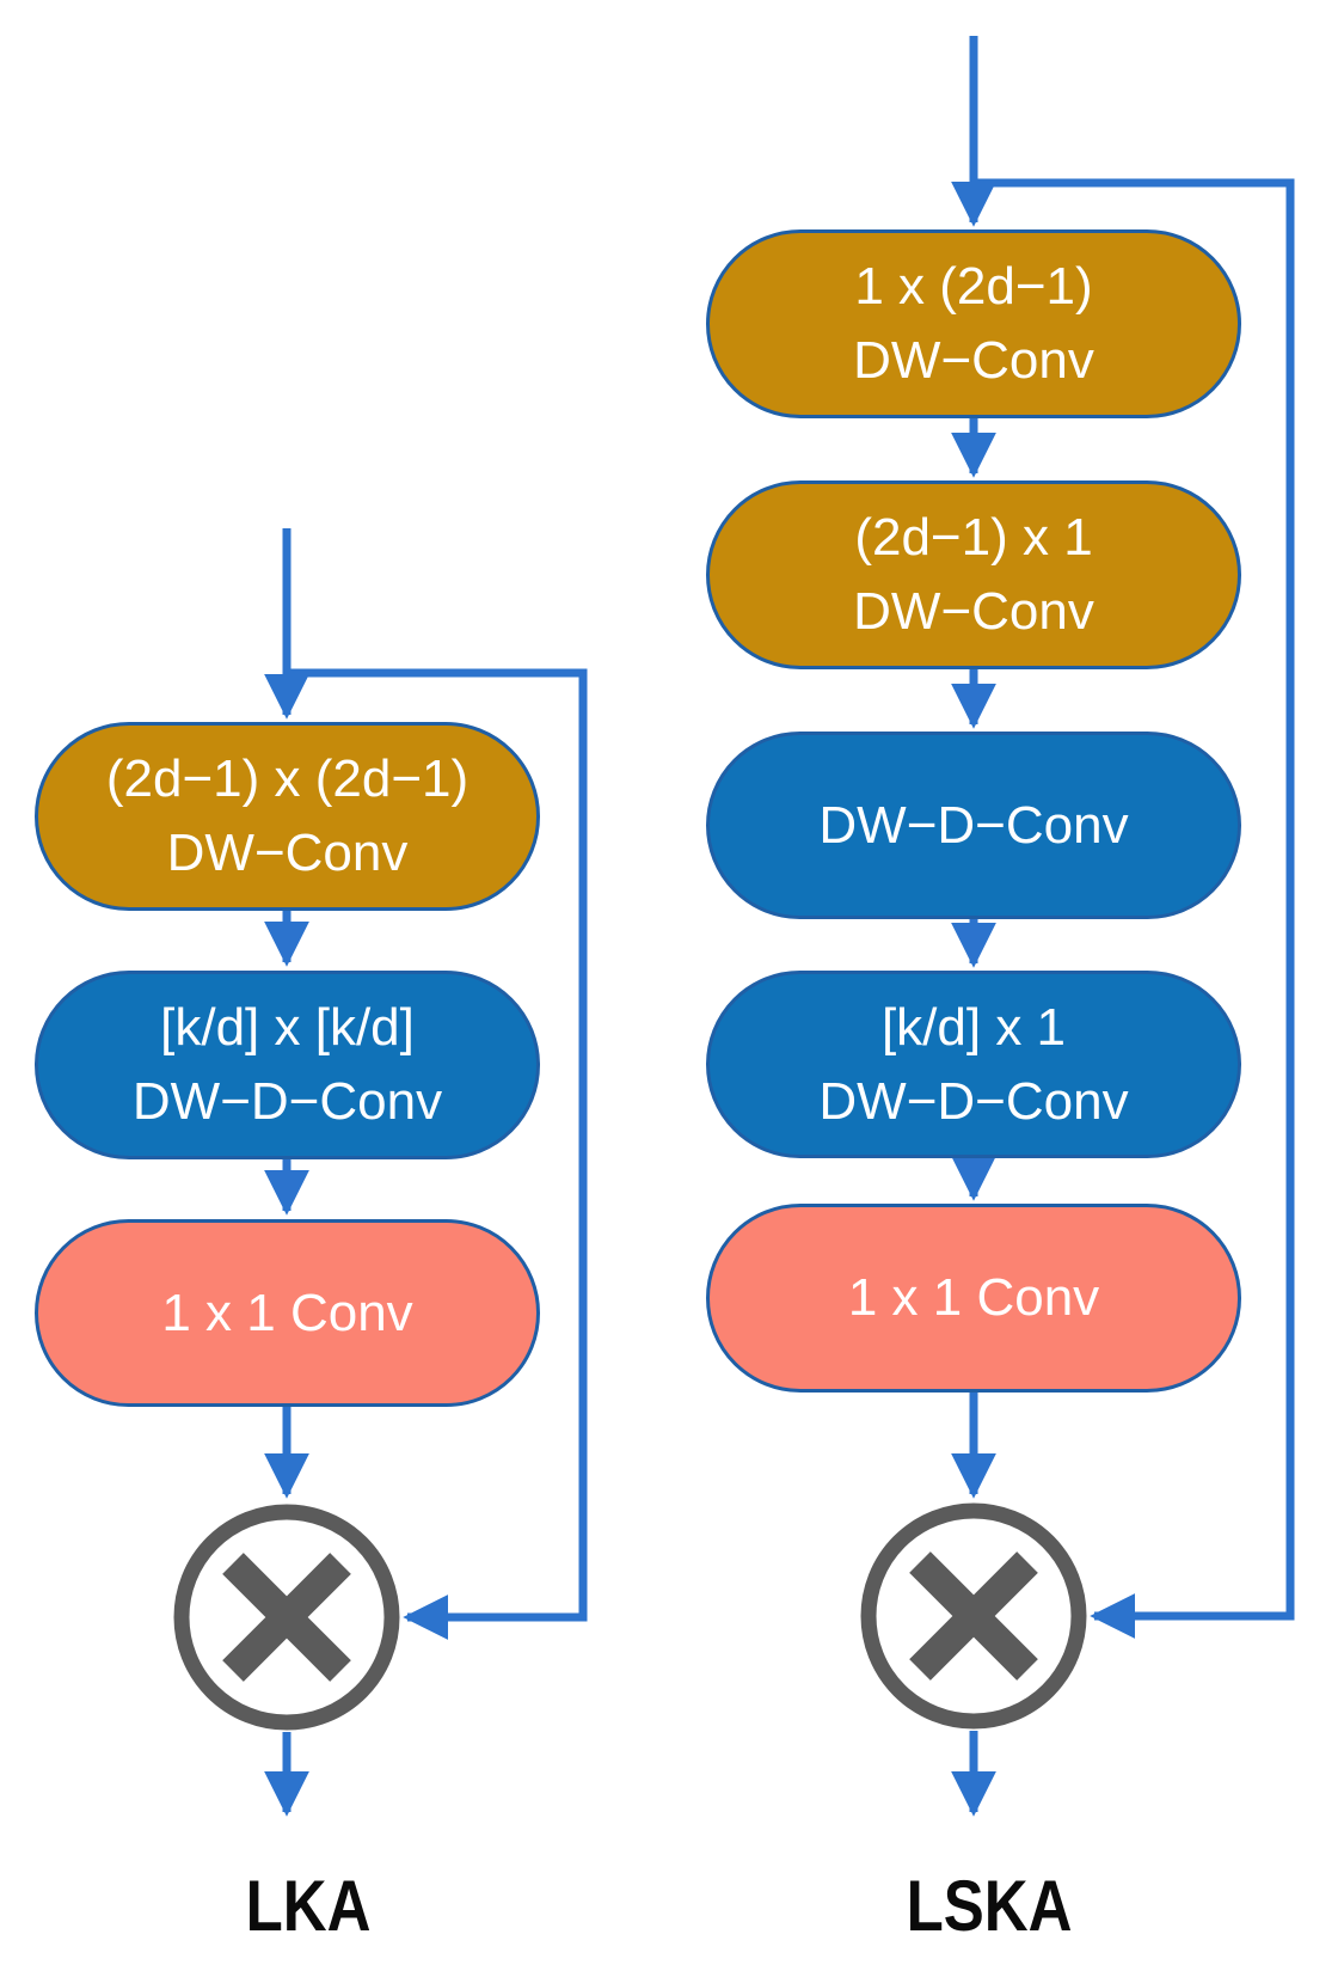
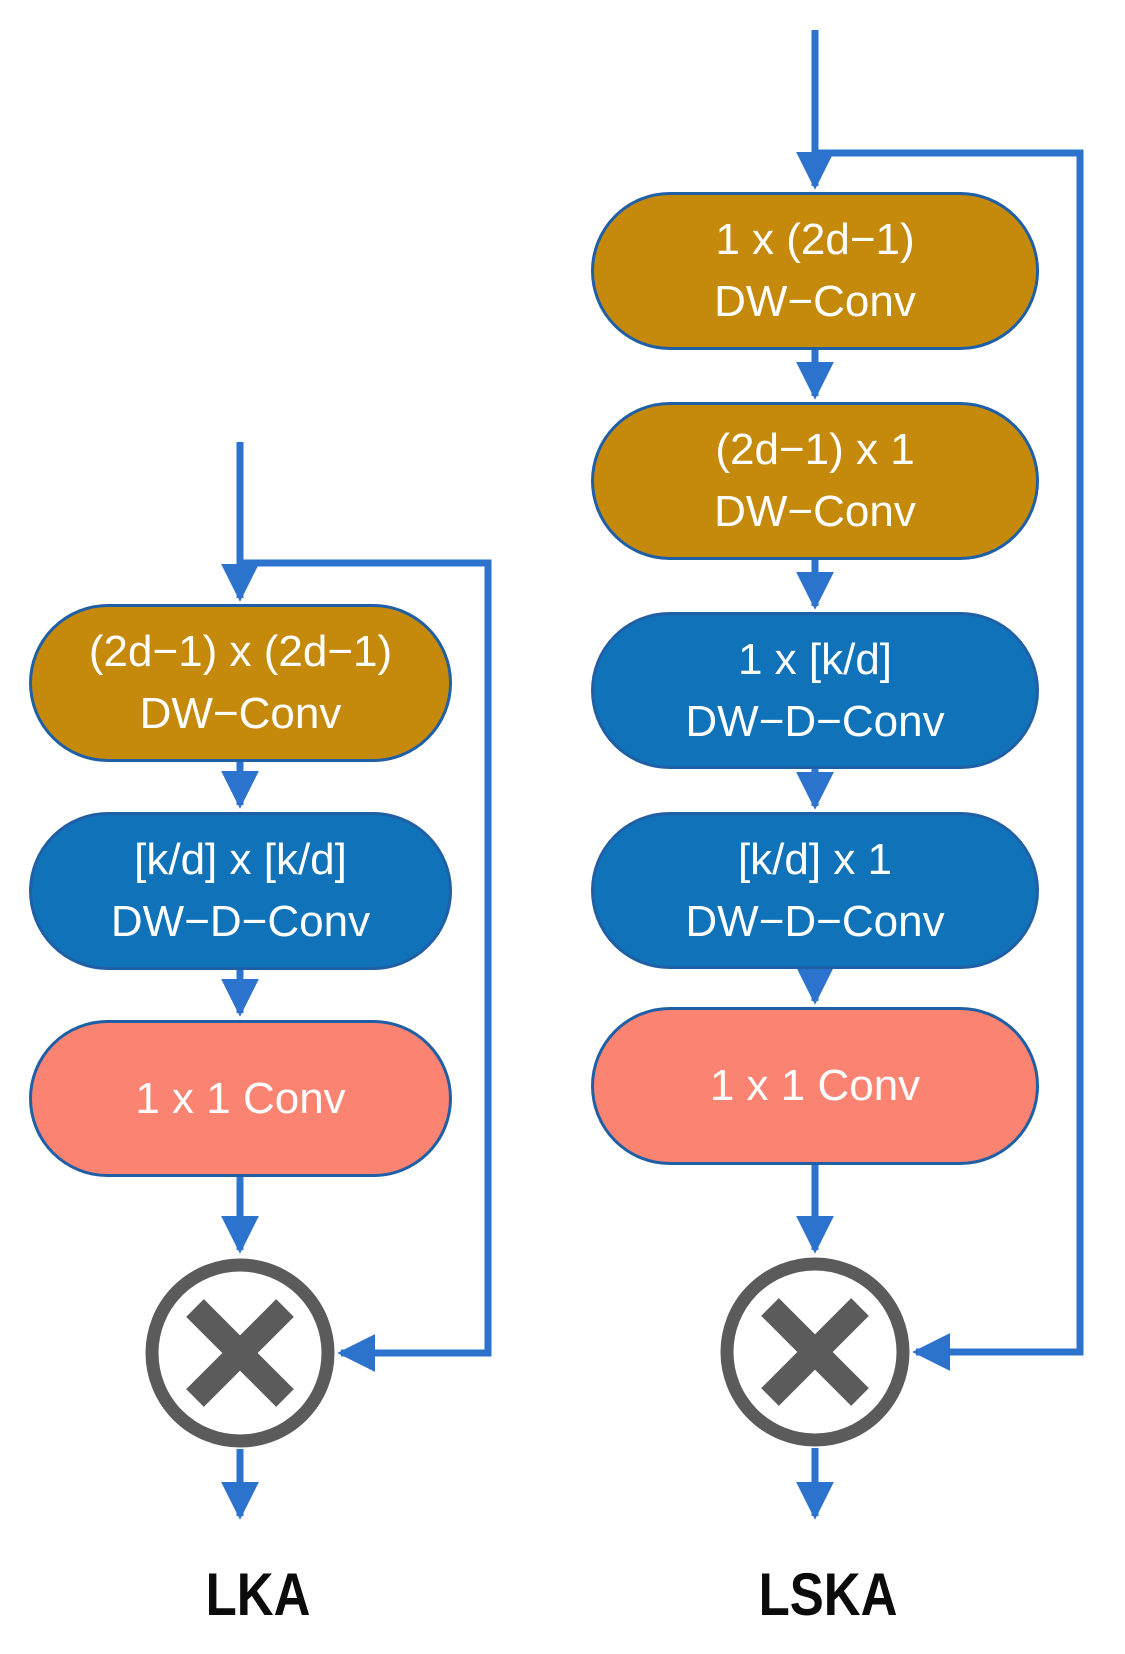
  (2d−1) x (2d−1)
  DW−Conv
  [k/d] x [k/d]
  DW−D−Conv
  1 x 1 Conv
  1 x (2d−1)
  DW−Conv
  (2d−1) x 1
  DW−Conv
+ 1 x [k/d]
  DW−D−Conv
  [k/d] x 1
  DW−D−Conv
  1 x 1 Conv
  LKA
  LSKA
